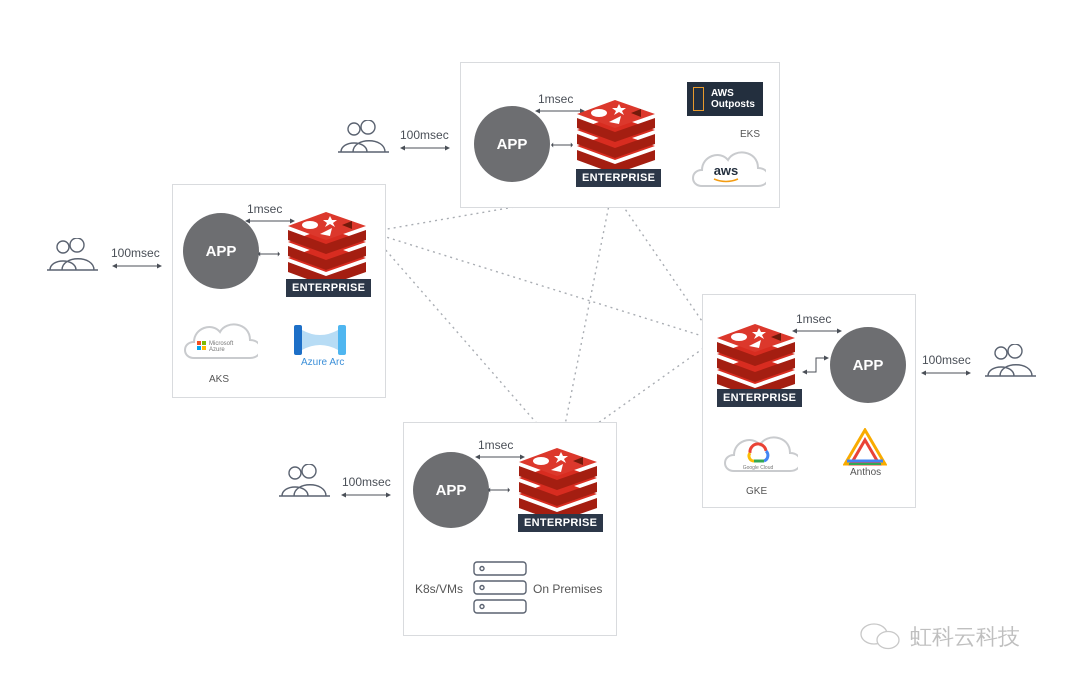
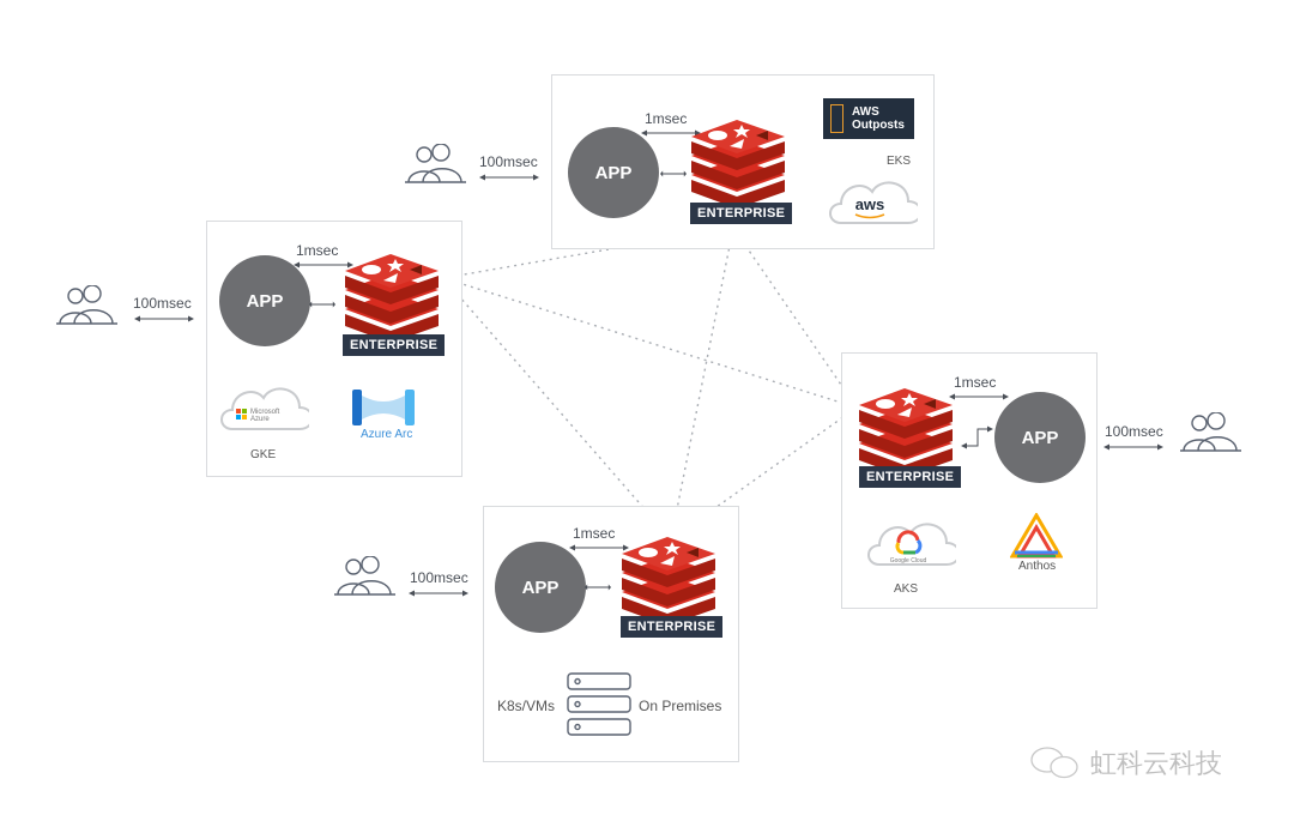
  100msec
  APP
  1msec
  ENTERPRISE
  AWS
  Outposts
  EKS
  aws
  100msec
  APP
  1msec
  ENTERPRISE
  Azure Arc
- AKS
+ GKE
  100msec
  ENTERPRISE
  1msec
  APP
  Anthos
- GKE
+ AKS
  100msec
  APP
  1msec
  ENTERPRISE
  K8s/VMs
  On Premises
  虹科云科技
